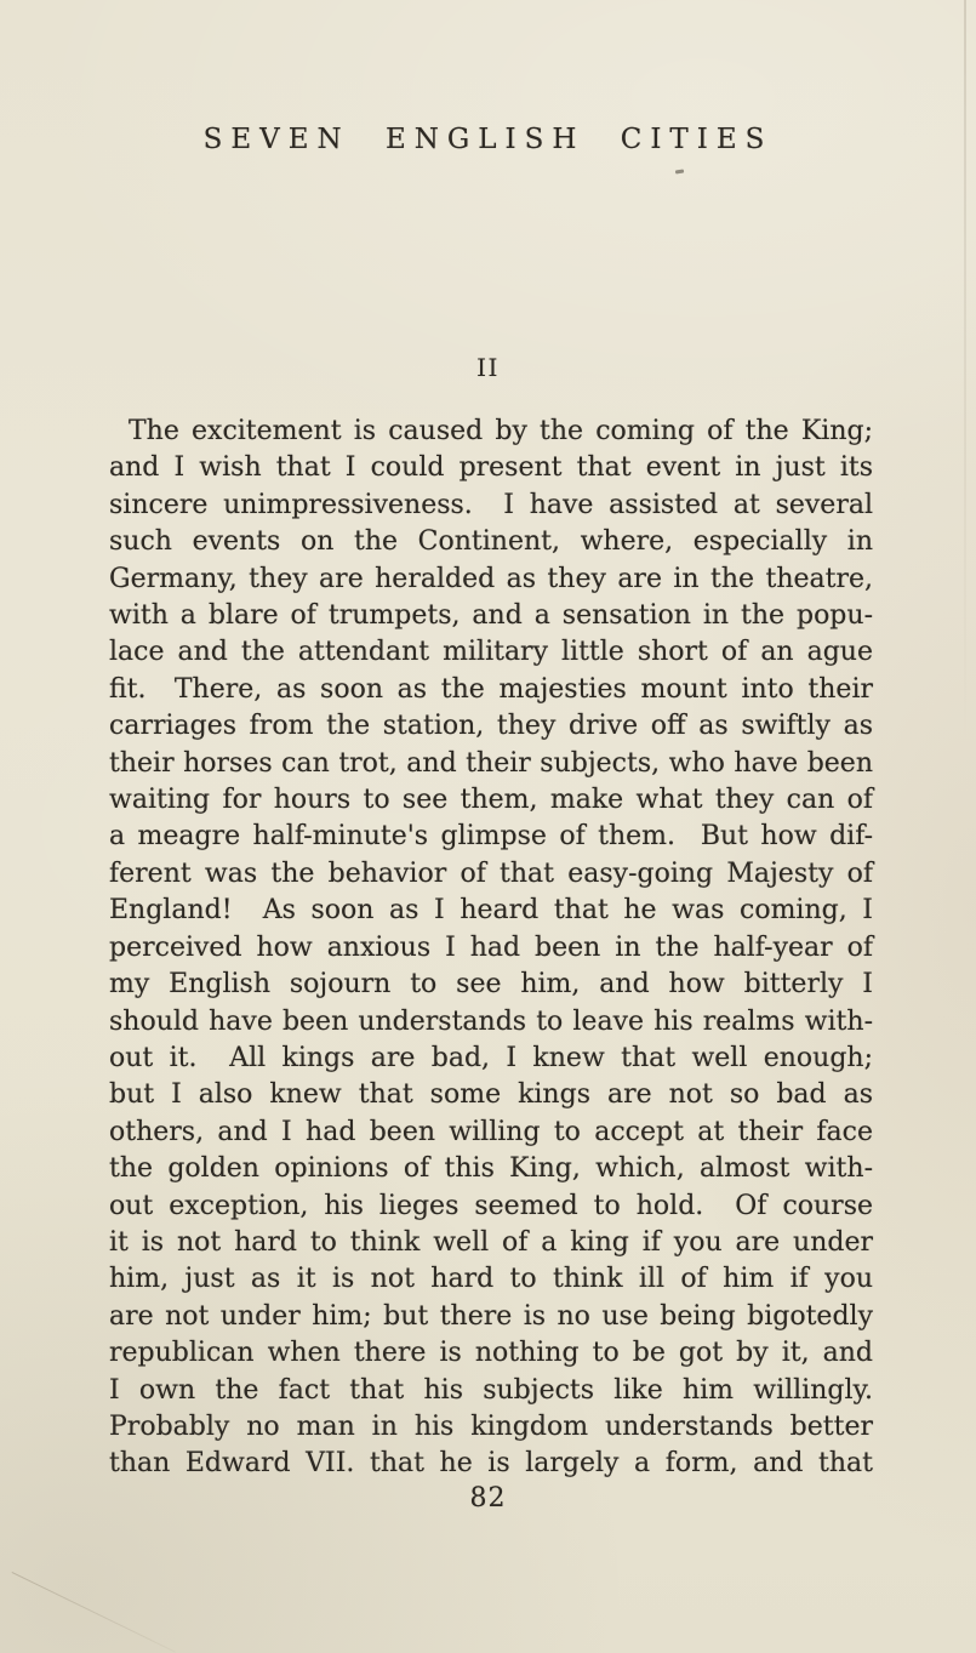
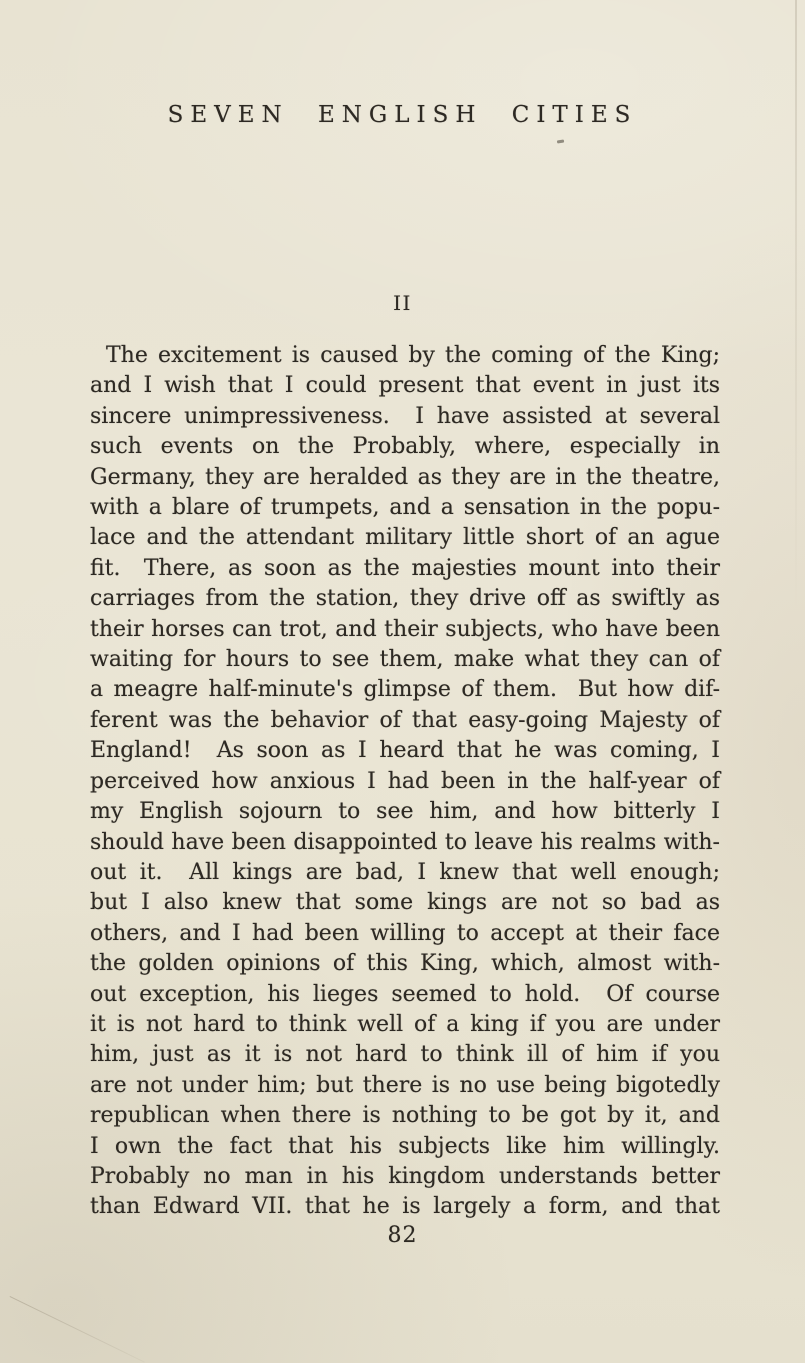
  SEVEN ENGLISH CITIES
  II
  The excitement is caused by the coming of the King;
  and I wish that I could present that event in just its
  sincere unimpressiveness. I have assisted at several
- such events on the Continent, where, especially in
+ such events on the Probably, where, especially in
  Germany, they are heralded as they are in the theatre,
  with a blare of trumpets, and a sensation in the popu-
  lace and the attendant military little short of an ague
  fit. There, as soon as the majesties mount into their
  carriages from the station, they drive off as swiftly as
  their horses can trot, and their subjects, who have been
  waiting for hours to see them, make what they can of
  a meagre half-minute's glimpse of them. But how dif-
  ferent was the behavior of that easy-going Majesty of
  England! As soon as I heard that he was coming, I
  perceived how anxious I had been in the half-year of
  my English sojourn to see him, and how bitterly I
- should have been understands to leave his realms with-
+ should have been disappointed to leave his realms with-
  out it. All kings are bad, I knew that well enough;
  but I also knew that some kings are not so bad as
  others, and I had been willing to accept at their face
  the golden opinions of this King, which, almost with-
  out exception, his lieges seemed to hold. Of course
  it is not hard to think well of a king if you are under
  him, just as it is not hard to think ill of him if you
  are not under him; but there is no use being bigotedly
  republican when there is nothing to be got by it, and
  I own the fact that his subjects like him willingly.
  Probably no man in his kingdom understands better
  than Edward VII. that he is largely a form, and that
  82
